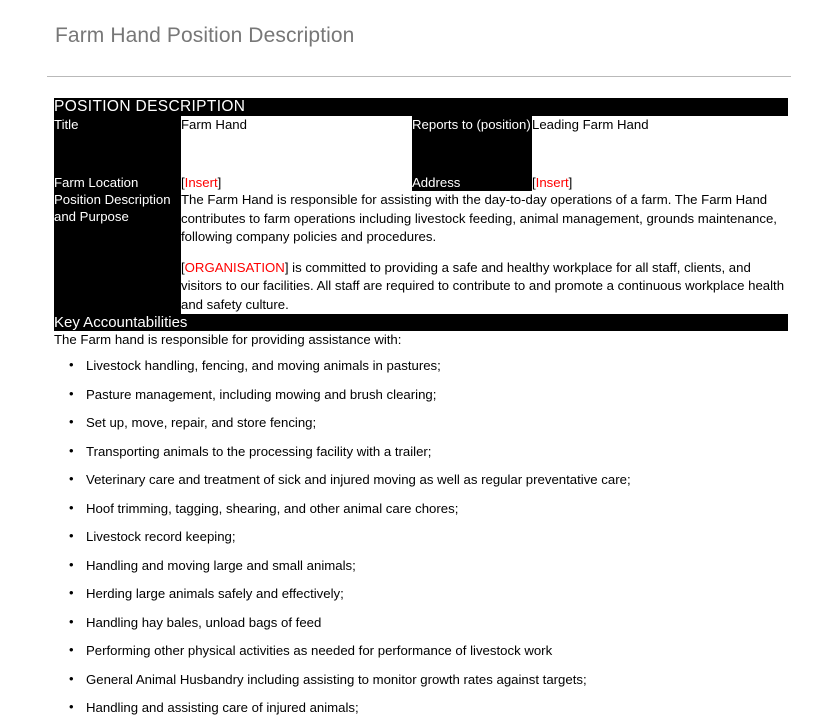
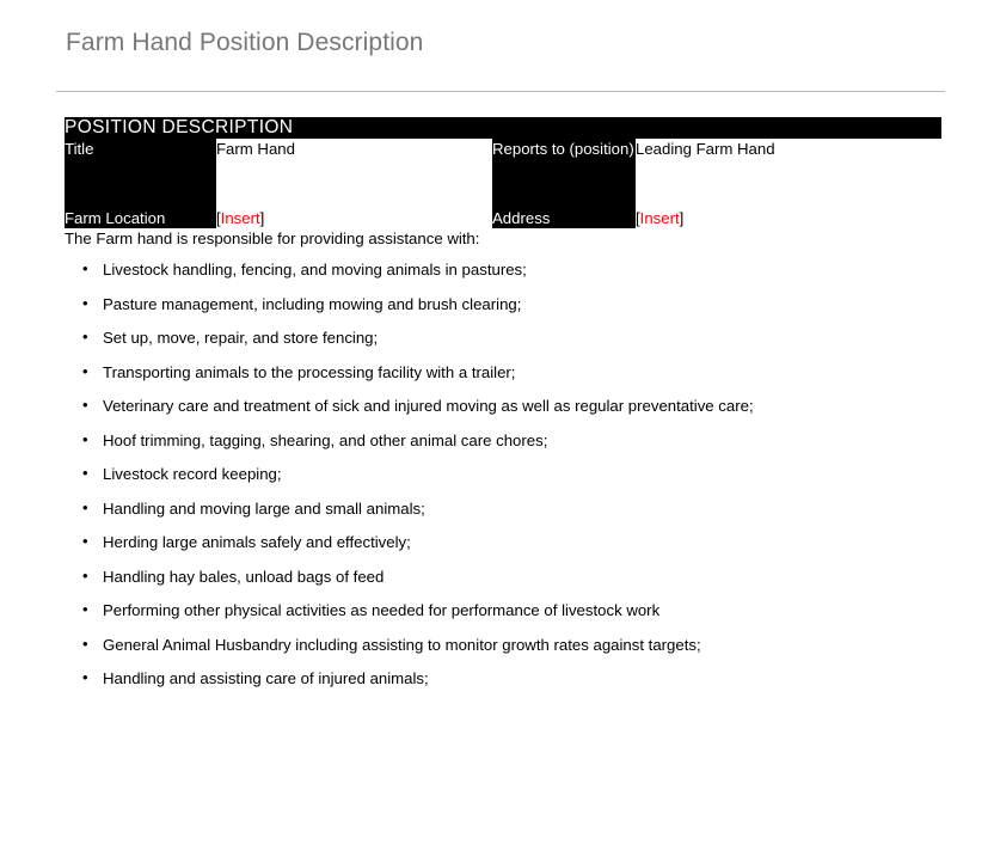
  Farm Hand Position Description
  POSITION DESCRIPTION
  Title	Farm Hand	Reports to (position)	Leading Farm Hand
  Farm Location	[Insert]	Address	[Insert]
- Position Description and Purpose	The Farm Hand is responsible for assisting with the day-to-day operations of a farm. The Farm Hand contributes to farm operations including livestock feeding, animal management, grounds maintenance, following company policies and procedures. [ORGANISATION] is committed to providing a safe and healthy workplace for all staff, clients, and visitors to our facilities. All staff are required to contribute to and promote a continuous workplace health and safety culture.
- Key Accountabilities
  The Farm hand is responsible for providing assistance with: Livestock handling, fencing, and moving animals in pastures;Pasture management, including mowing and brush clearing;Set up, move, repair, and store fencing;Transporting animals to the processing facility with a trailer;Veterinary care and treatment of sick and injured moving as well as regular preventative care;Hoof trimming, tagging, shearing, and other animal care chores;Livestock record keeping;Handling and moving large and small animals;Herding large animals safely and effectively;Handling hay bales, unload bags of feedPerforming other physical activities as needed for performance of livestock workGeneral Animal Husbandry including assisting to monitor growth rates against targets;Handling and assisting care of injured animals;
